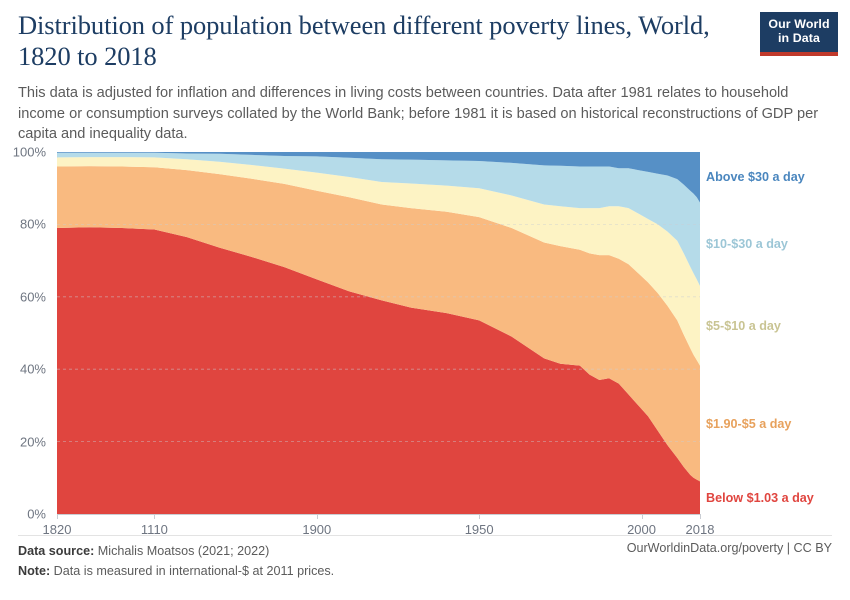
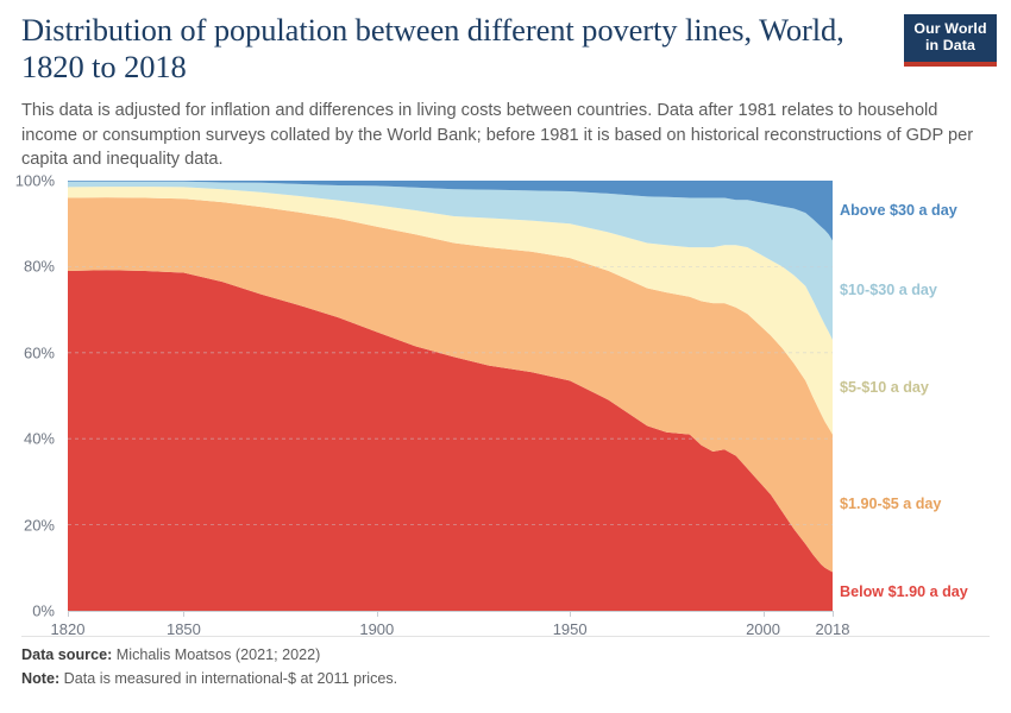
  Distribution of population between different poverty lines, World, 1820 to 2018
  This data is adjusted for inflation and differences in living costs between countries. Data after 1981 relates to household income or consumption surveys collated by the World Bank; before 1981 it is based on historical reconstructions of GDP per capita and inequality data.
  Our World
  in Data
  0%
  20%
  40%
  60%
  80%
  100%
  1820
- 1110
+ 1850
  1900
  1950
  2000
  2018
- Below $1.03 a day
+ Below $1.90 a day
  $1.90-$5 a day
  $5-$10 a day
  $10-$30 a day
  Above $30 a day
  Data source: Michalis Moatsos (2021; 2022)
  Note: Data is measured in international-$ at 2011 prices.
- OurWorldinData.org/poverty | CC BY
